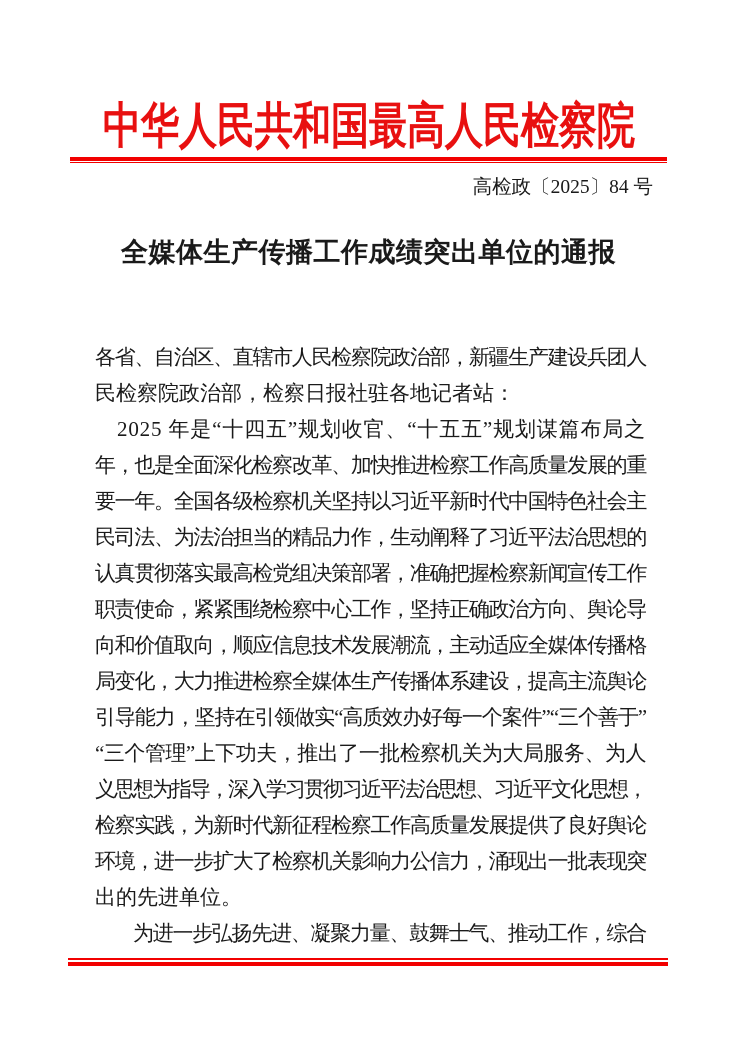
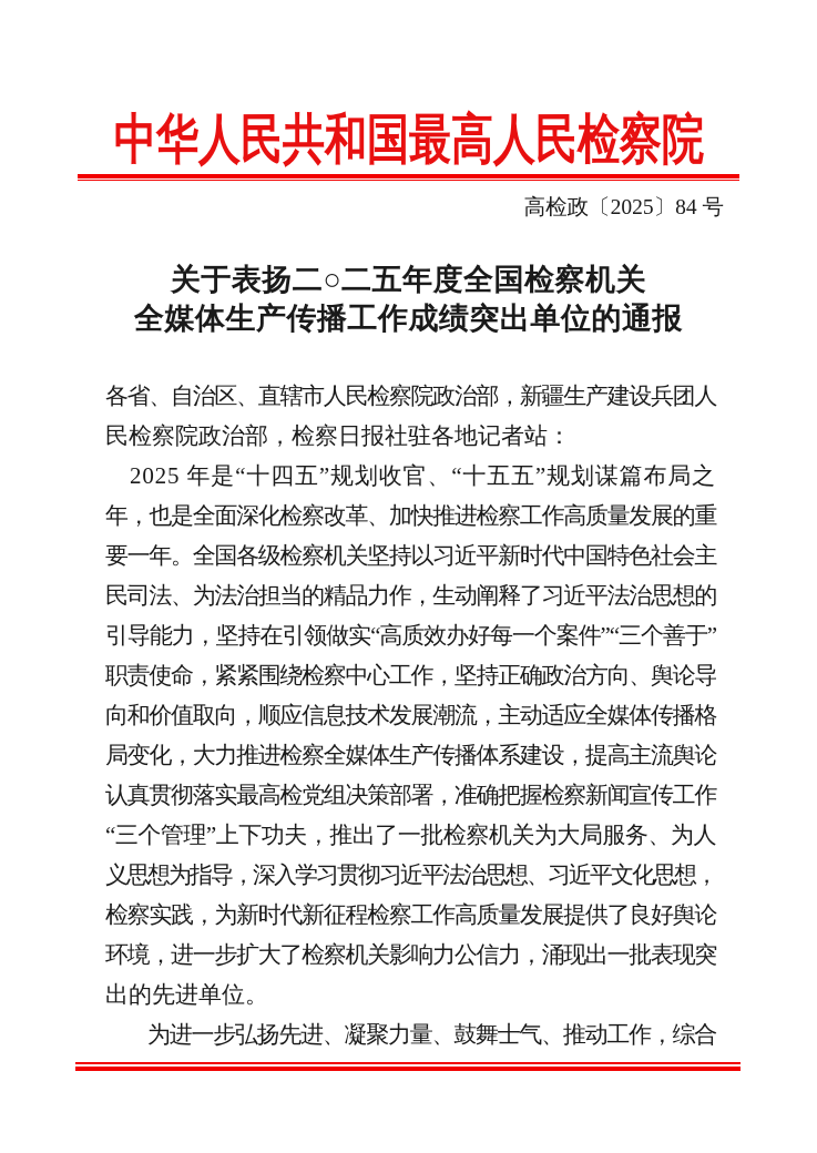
  中华人民共和国最高人民检察院
  高检政〔2025〕84 号
+ 关于表扬二○二五年度全国检察机关
  全媒体生产传播工作成绩突出单位的通报
  各省、自治区、直辖市人民检察院政治部，新疆生产建设兵团人
  民检察院政治部，检察日报社驻各地记者站：
  2025 年是“十四五”规划收官、“十五五”规划谋篇布局之
  年，也是全面深化检察改革、加快推进检察工作高质量发展的重
  要一年。全国各级检察机关坚持以习近平新时代中国特色社会主
  民司法、为法治担当的精品力作，生动阐释了习近平法治思想的
- 认真贯彻落实最高检党组决策部署，准确把握检察新闻宣传工作
+ 引导能力，坚持在引领做实“高质效办好每一个案件”“三个善于”
  职责使命，紧紧围绕检察中心工作，坚持正确政治方向、舆论导
  向和价值取向，顺应信息技术发展潮流，主动适应全媒体传播格
  局变化，大力推进检察全媒体生产传播体系建设，提高主流舆论
- 引导能力，坚持在引领做实“高质效办好每一个案件”“三个善于”
+ 认真贯彻落实最高检党组决策部署，准确把握检察新闻宣传工作
  “三个管理”上下功夫，推出了一批检察机关为大局服务、为人
  义思想为指导，深入学习贯彻习近平法治思想、习近平文化思想，
  检察实践，为新时代新征程检察工作高质量发展提供了良好舆论
  环境，进一步扩大了检察机关影响力公信力，涌现出一批表现突
  出的先进单位。
  为进一步弘扬先进、凝聚力量、鼓舞士气、推动工作，综合
